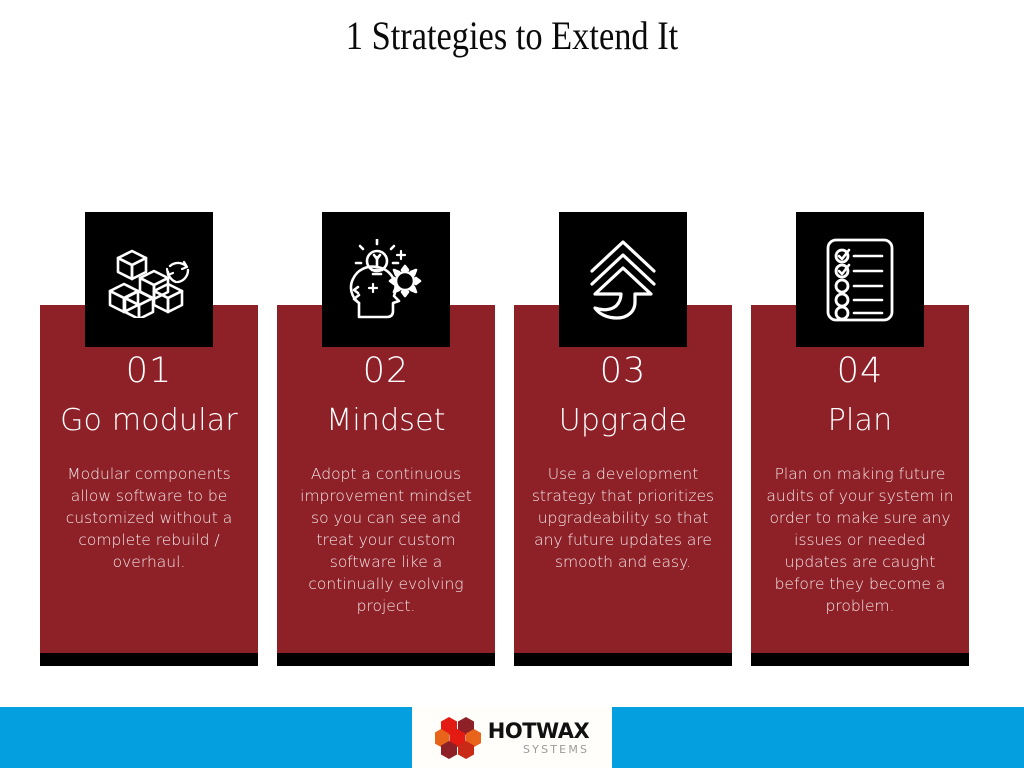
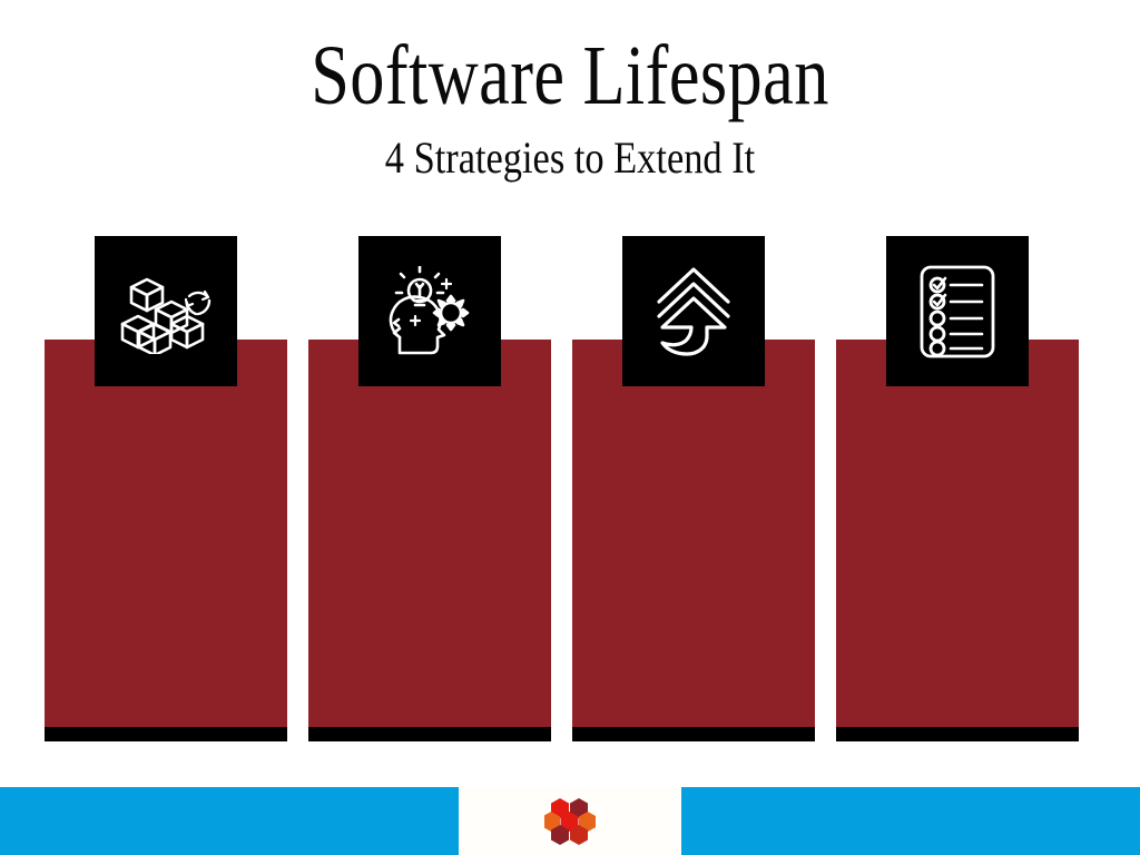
+ Software Lifespan
- 1 Strategies to Extend It
+ 4 Strategies to Extend It
- 01
- Go modular
- Modular components allow software to be customized without a complete rebuild / overhaul.
- 02
- Mindset
- Adopt a continuous improvement mindset so you can see and treat your custom software like a continually evolving project.
- 03
- Upgrade
- Use a development strategy that prioritizes upgradeability so that any future updates are smooth and easy.
- 04
- Plan
- Plan on making future audits of your system in order to make sure any issues or needed updates are caught before they become a problem.
- HOTWAX
- SYSTEMS
